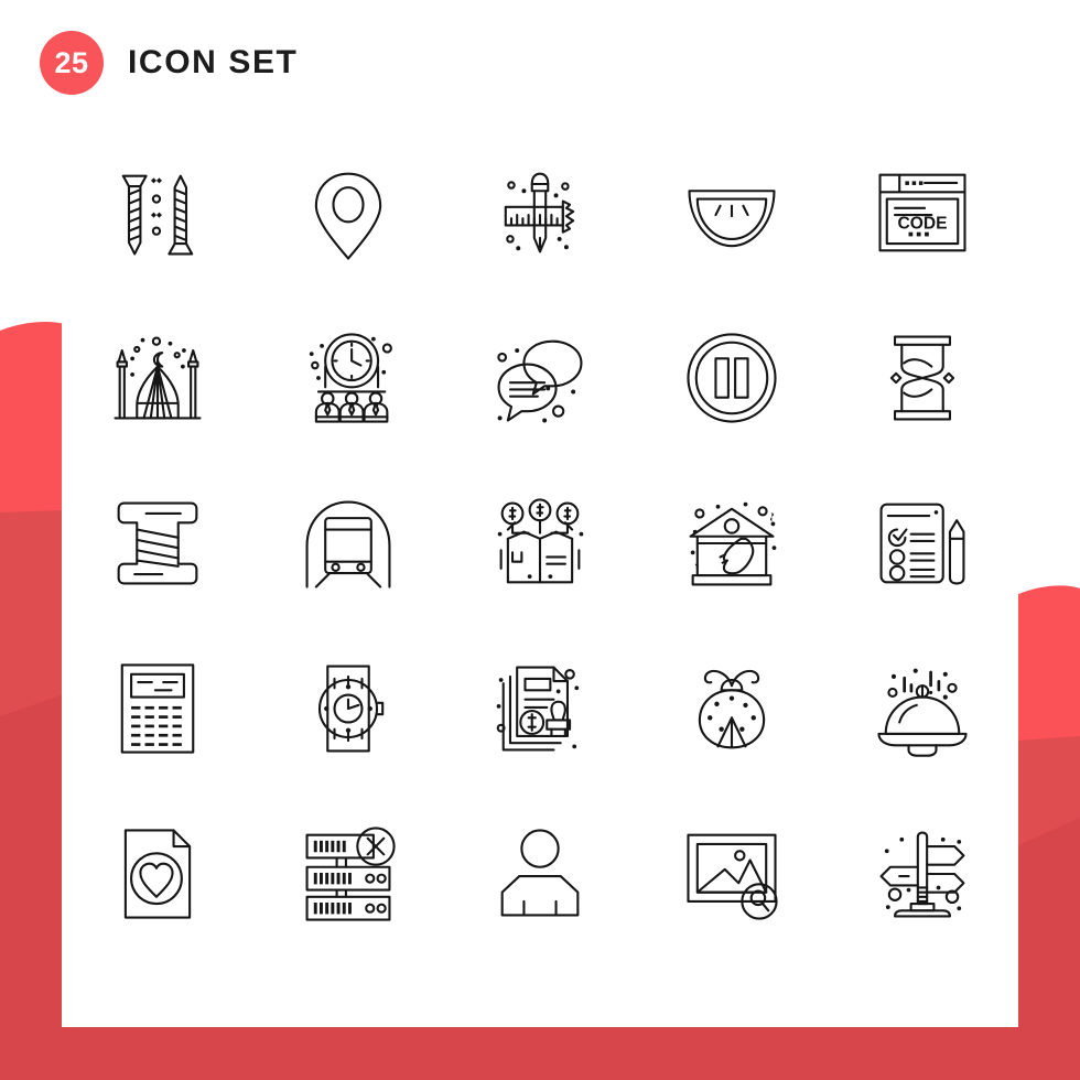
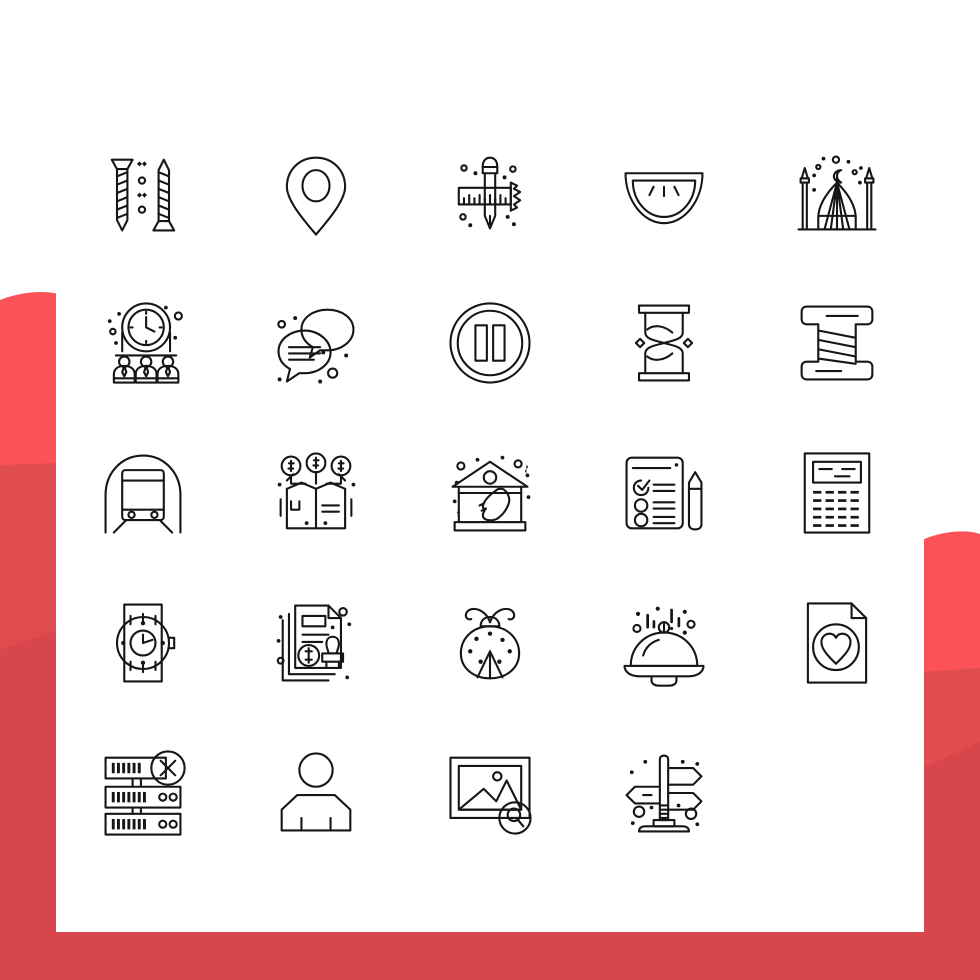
- 25
- ICON SET
- CODE
